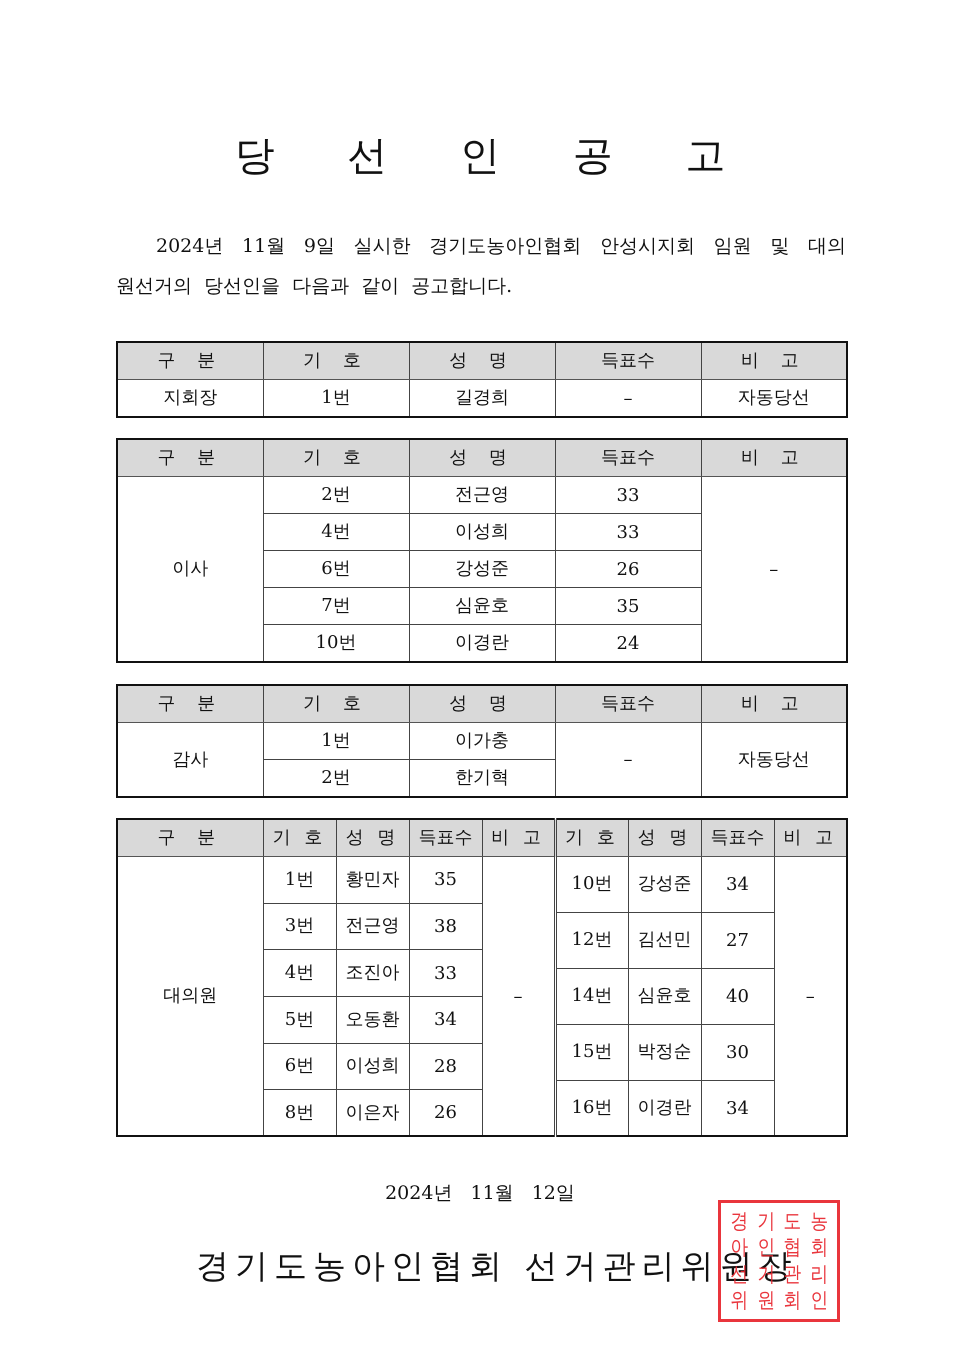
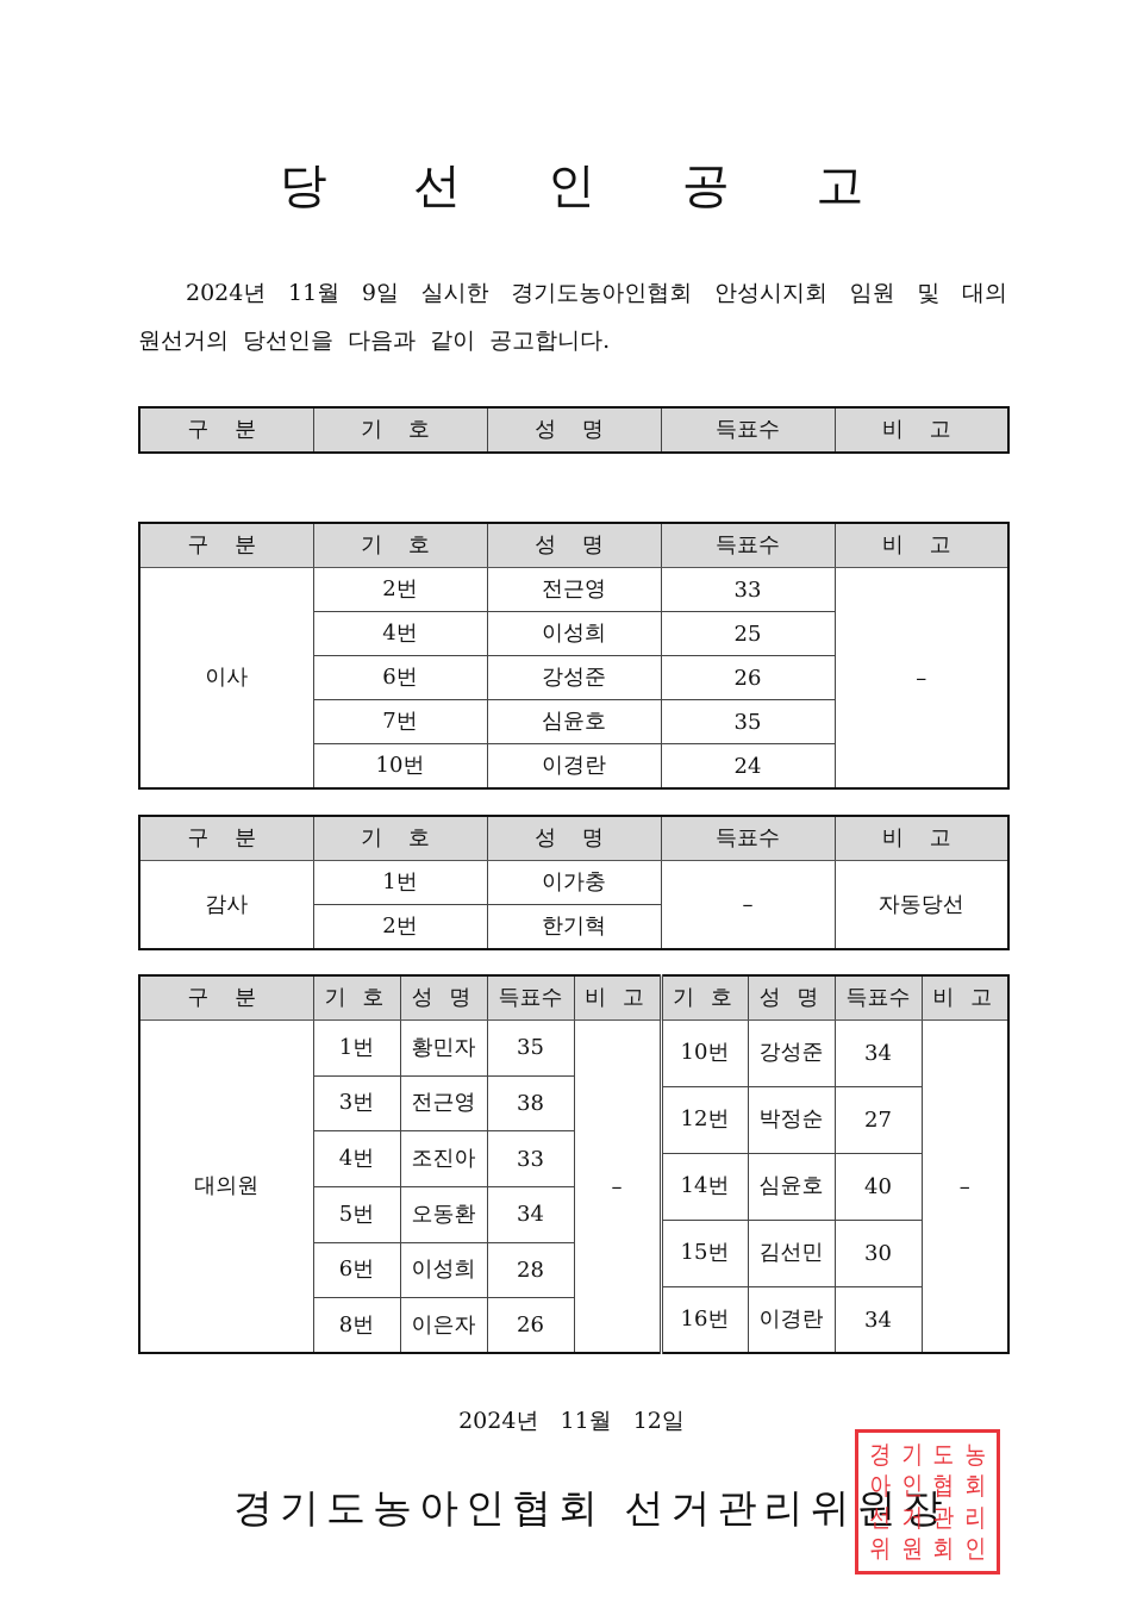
  당 선 인 공 고
  2024년 11월 9일 실시한 경기도농아인협회 안성시지회 임원 및 대의
  원선거의 당선인을 다음과 같이 공고합니다.
  구 분	기 호	성 명	득표수	비 고
- 지회장	1번	길경희	–	자동당선
  구 분	기 호	성 명	득표수	비 고
  이사	2번	전근영	33	–
- 4번	이성희	33
+ 4번	이성희	25
  6번	강성준	26
  7번	심윤호	35
  10번	이경란	24
  구 분	기 호	성 명	득표수	비 고
  감사	1번	이가충	–	자동당선
  2번	한기혁
  구 분	기 호	성 명	득표수	비 고	기 호	성 명	득표수	비 고
  대의원	1번	황민자	35	–	10번	강성준	34	–
  3번	전근영	38
- 12번	김선민	27
+ 12번	박정순	27
  4번	조진아	33
  14번	심윤호	40
  5번	오동환	34
- 15번	박정순	30
+ 15번	김선민	30
  6번	이성희	28
  16번	이경란	34
  8번	이은자	26
  2024년 11월 12일
  경기도농아인협회 선거관리위원장
  경
  기
  도
  농
  아
  인
  협
  회
  선
  거
  관
  리
  위
  원
  회
  인
